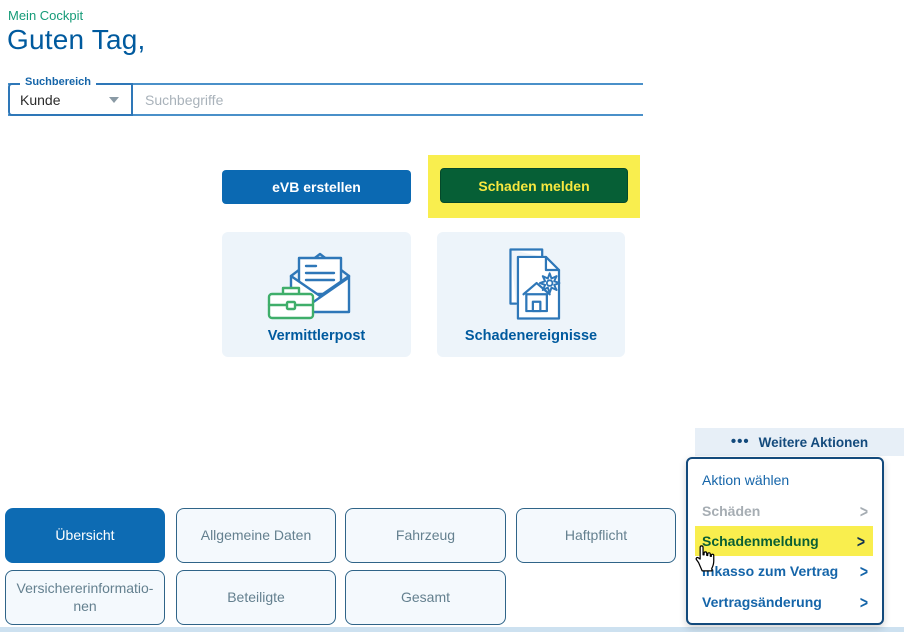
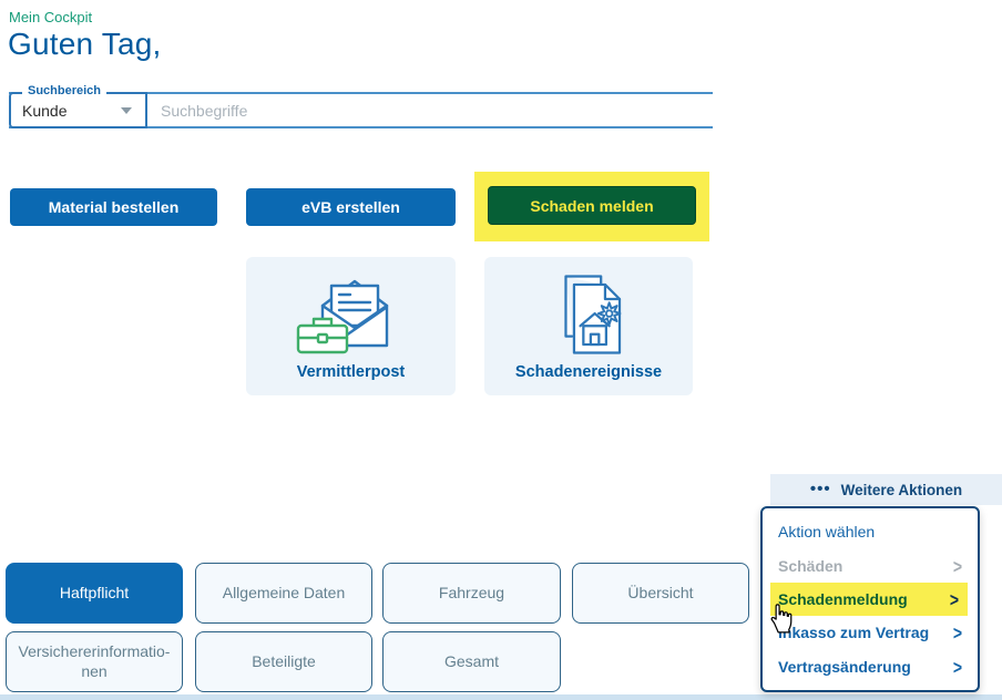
  Mein Cockpit
  Guten Tag,
  Suchbereich
  Kunde
  Suchbegriffe
+ Material bestellen
  eVB erstellen
  Schaden melden
  Vermittlerpost
  Schadenereignisse
  •••
  Weitere Aktionen
  Aktion wählen
  Schäden
  >
  Schadenmeldung
  >
  kasso zum Vertrag
  >
  Vertragsänderung
  >
- Übersicht
+ Haftpflicht
  Allgemeine Daten
  Fahrzeug
- Haftpflicht
+ Übersicht
  Versichererinformatio-
  nen
  Beteiligte
  Gesamt
